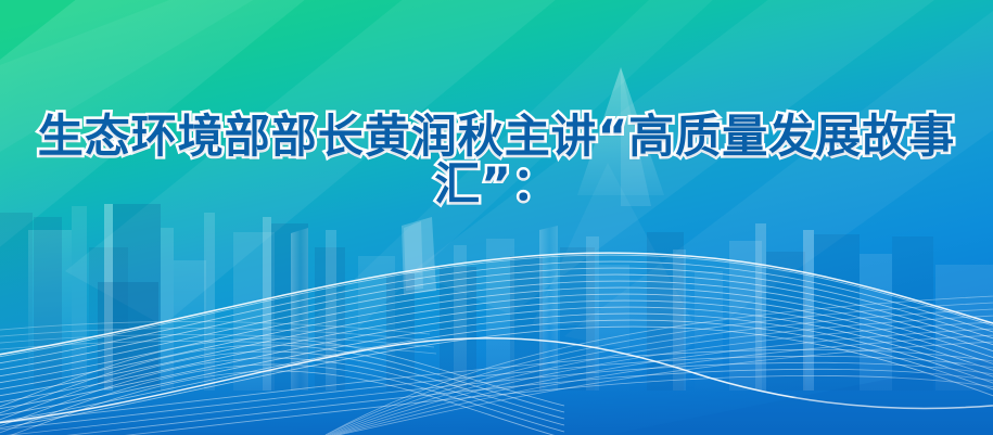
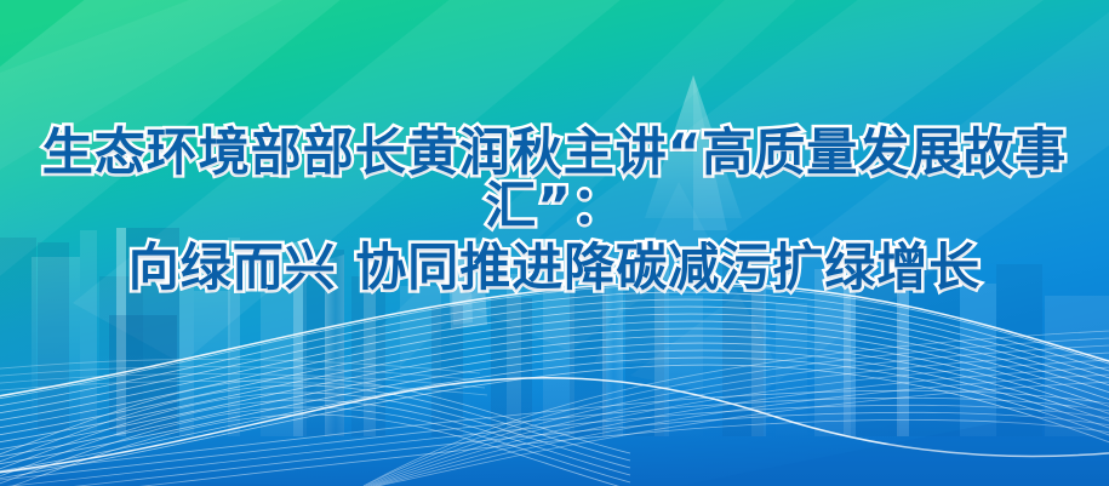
  生态环境部部长黄润秋主讲“高质量发展故事汇”：
+ 向绿而兴 协同推进降碳减污扩绿增长
